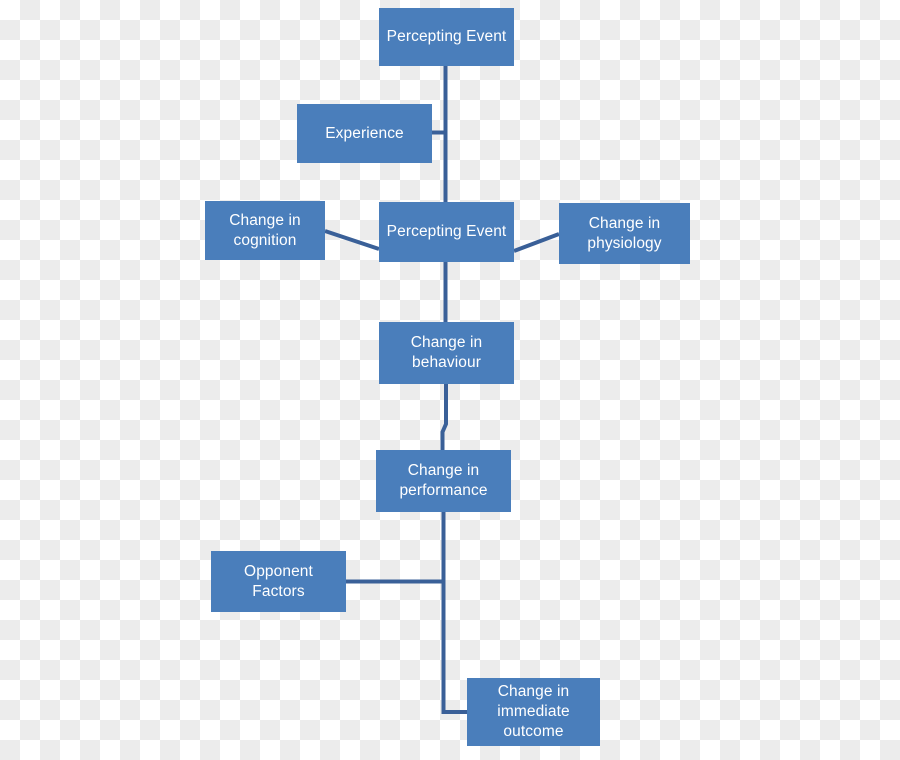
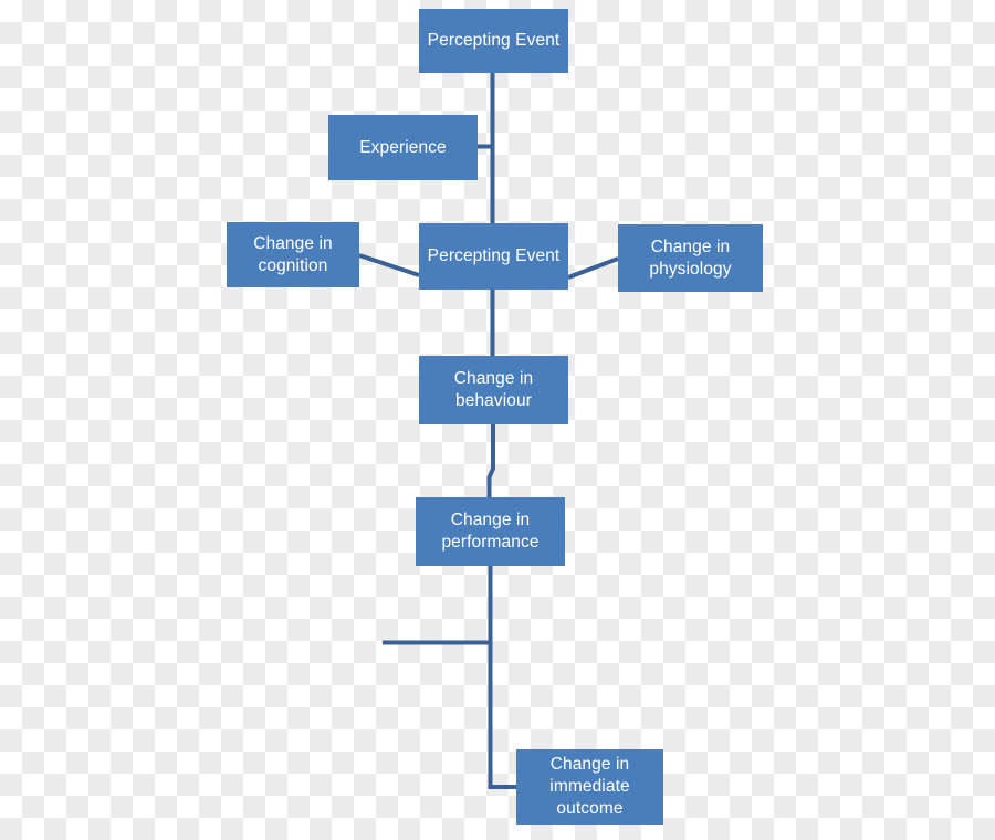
  Percepting Event
  Experience
  Change in
  cognition
  Percepting Event
  Change in
  physiology
  Change in
  behaviour
  Change in
  performance
- Opponent
- Factors
  Change in
  immediate
  outcome
